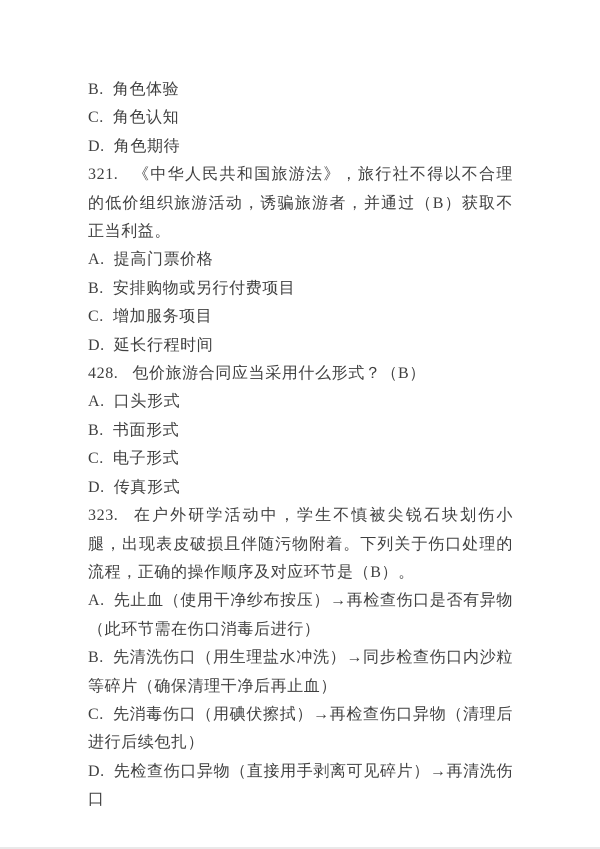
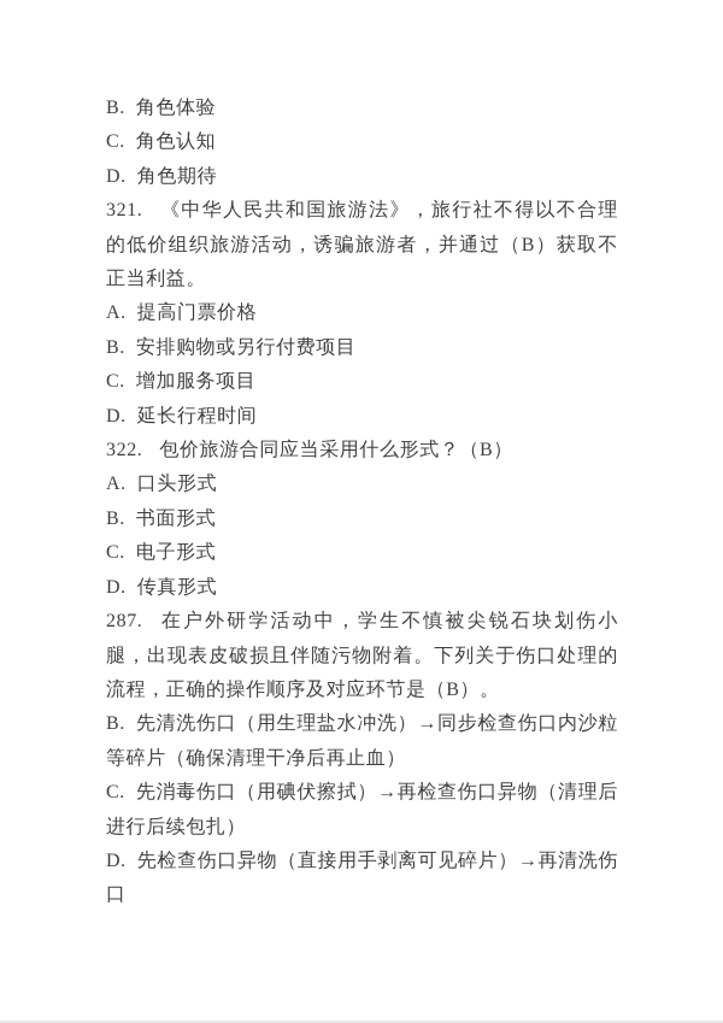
  B. 角色体验
  C. 角色认知
  D. 角色期待
  321. 《中华人民共和国旅游法》，旅行社不得以不合理的低价组织旅游活动，诱骗旅游者，并通过（B）获取不正当利益。
  A. 提高门票价格
  B. 安排购物或另行付费项目
  C. 增加服务项目
  D. 延长行程时间
- 428. 包价旅游合同应当采用什么形式？（B）
+ 322. 包价旅游合同应当采用什么形式？（B）
  A. 口头形式
  B. 书面形式
  C. 电子形式
  D. 传真形式
- 323. 在户外研学活动中，学生不慎被尖锐石块划伤小腿，出现表皮破损且伴随污物附着。下列关于伤口处理的流程，正确的操作顺序及对应环节是（B）。
+ 287. 在户外研学活动中，学生不慎被尖锐石块划伤小腿，出现表皮破损且伴随污物附着。下列关于伤口处理的流程，正确的操作顺序及对应环节是（B）。
- A. 先止血（使用干净纱布按压）→再检查伤口是否有异物（此环节需在伤口消毒后进行）
  B. 先清洗伤口（用生理盐水冲洗）→同步检查伤口内沙粒等碎片（确保清理干净后再止血）
  C. 先消毒伤口（用碘伏擦拭）→再检查伤口异物（清理后进行后续包扎）
  D. 先检查伤口异物（直接用手剥离可见碎片）→再清洗伤口
